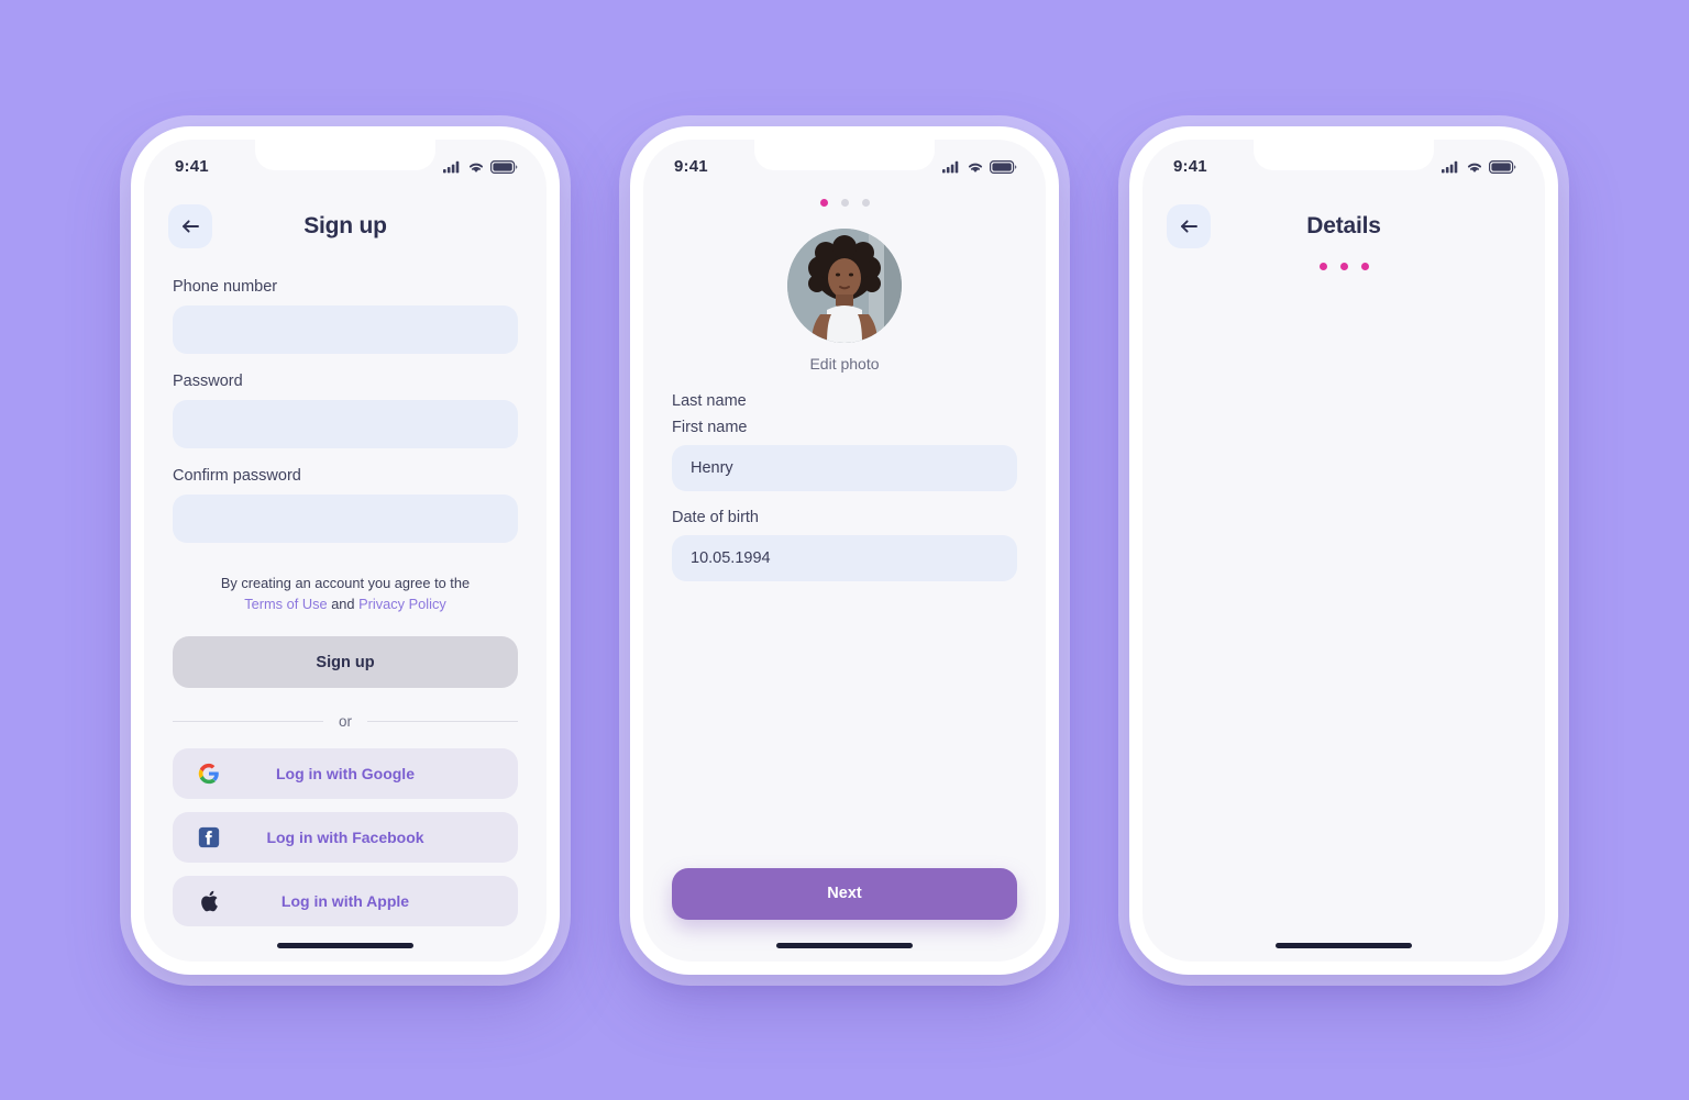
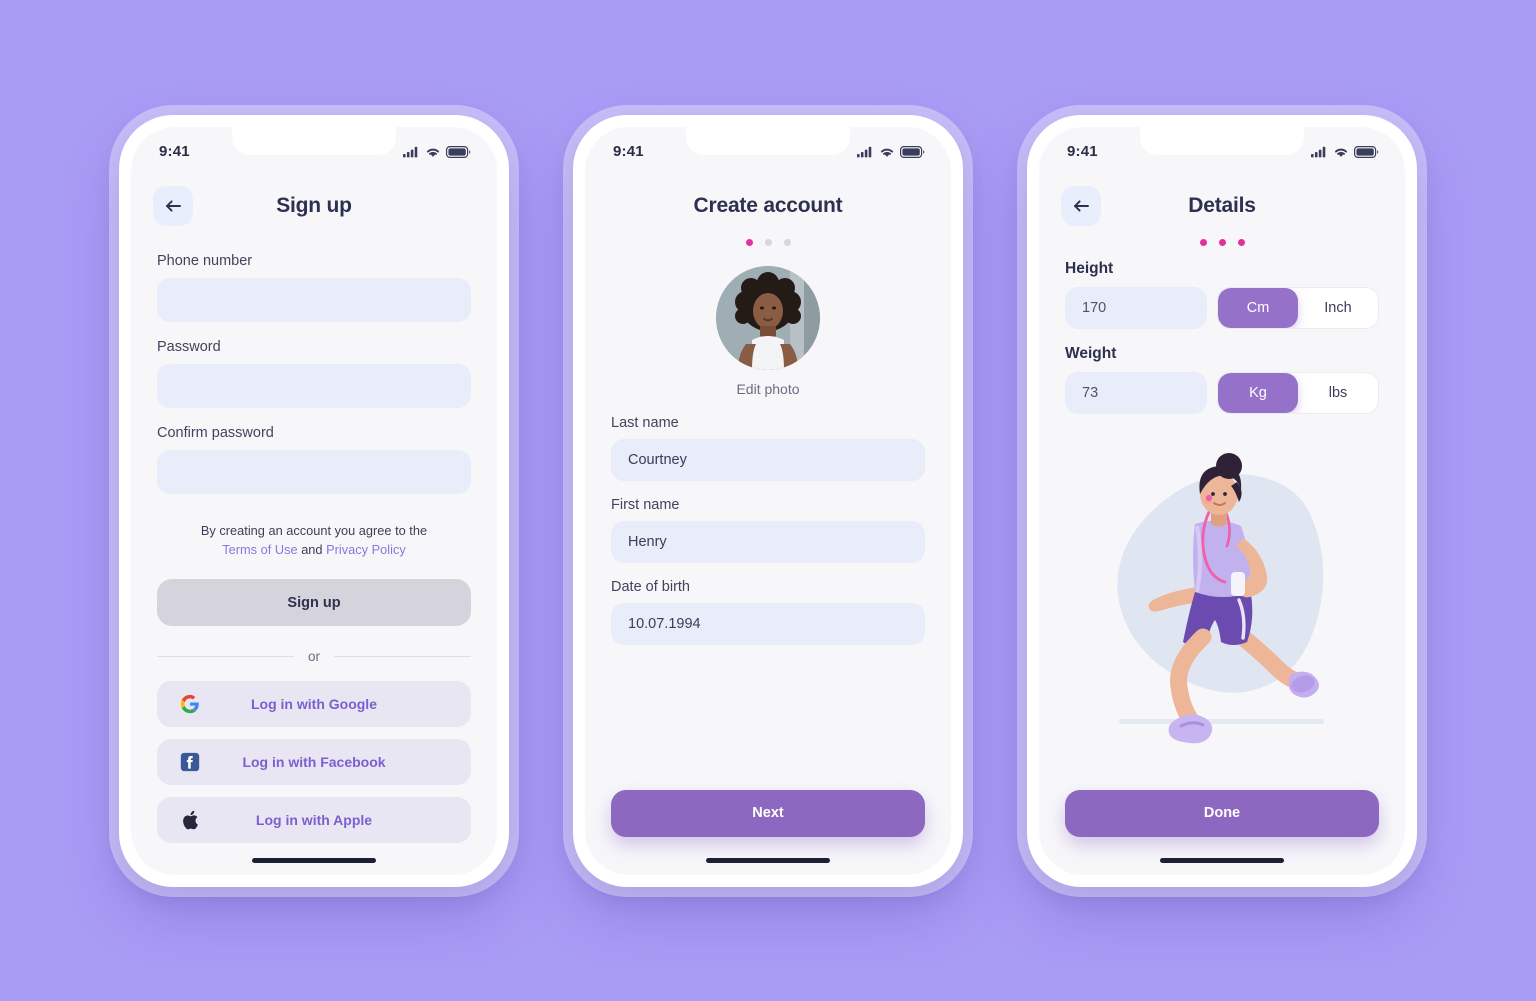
  9:41
  Sign up
  Phone number
  Password
  Confirm password
  By creating an account you agree to the
  Terms of Use and Privacy Policy
  Sign up
  or
  Log in with Google
  Log in with Facebook
  Log in with Apple
  9:41
+ Create account
  Edit photo
  Last name
+ Courtney
  First name
  Henry
  Date of birth
- 10.05.1994
+ 10.07.1994
  Next
  9:41
  Details
+ Height
+ 170
+ Cm
+ Inch
+ Weight
+ 73
+ Kg
+ lbs
+ Done
